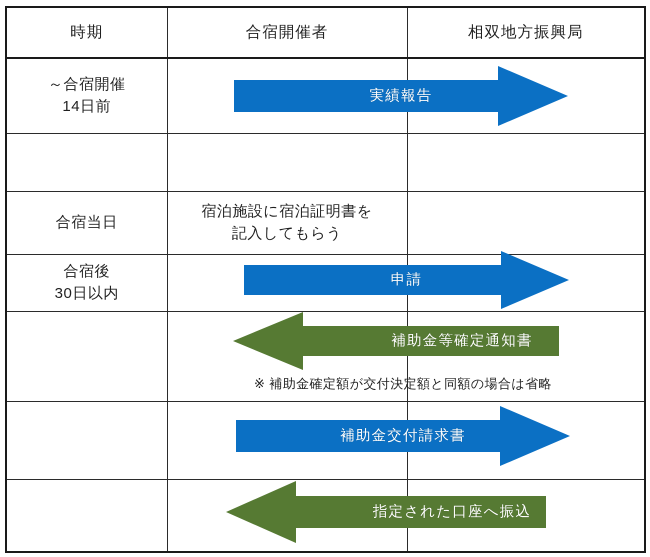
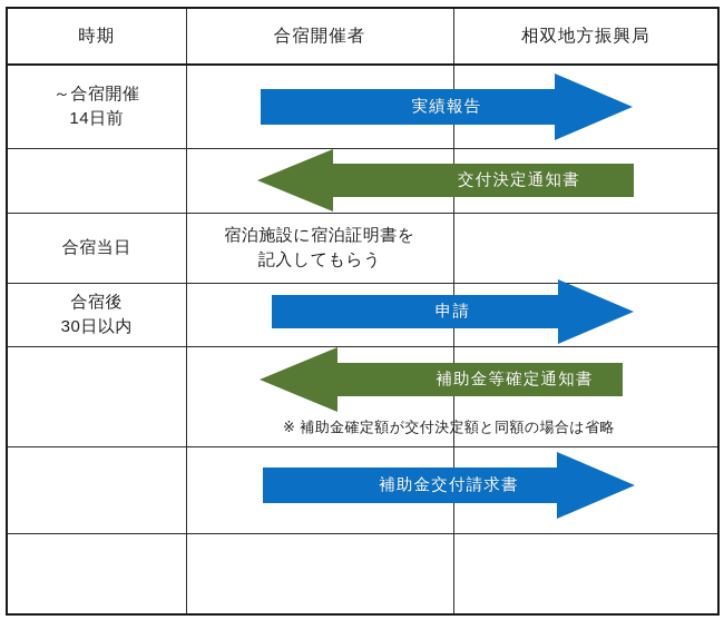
  時期	合宿開催者	相双地方振興局
  ～合宿開催 14日前
  合宿当日	宿泊施設に宿泊証明書を 記入してもらう
  合宿後 30日以内
  実績報告
+ 交付決定通知書
  申請
  補助金等確定通知書
  ※ 補助金確定額が交付決定額と同額の場合は省略
  補助金交付請求書
- 指定された口座へ振込
